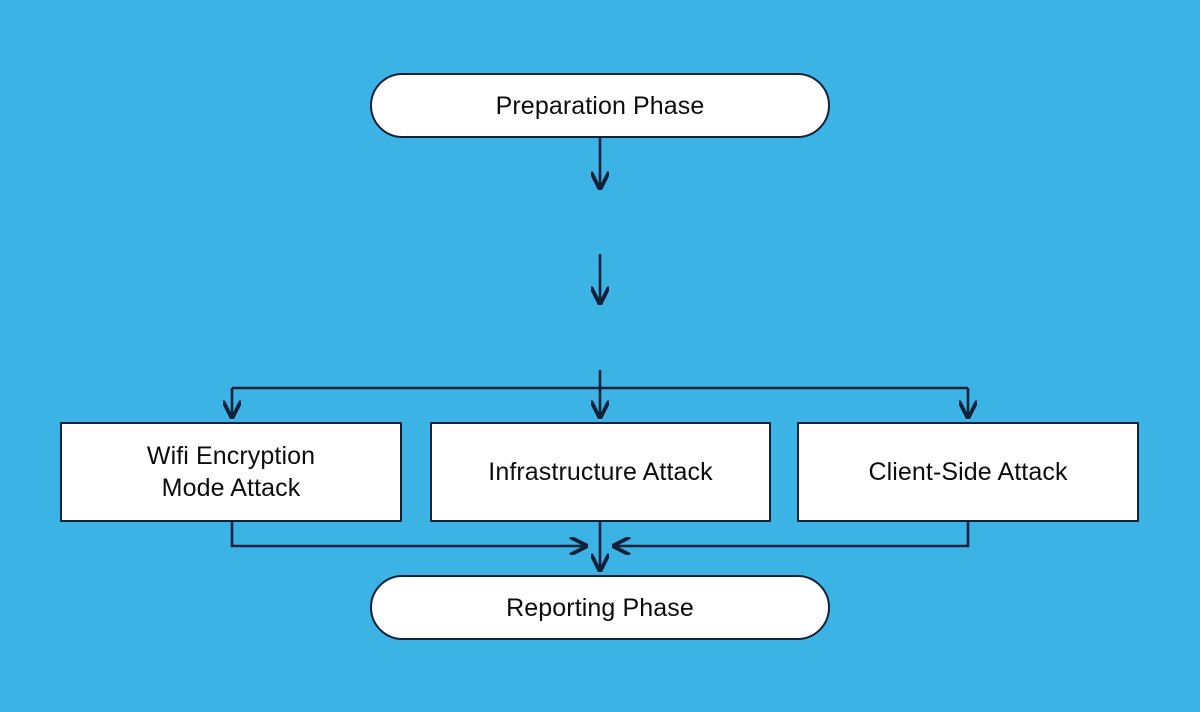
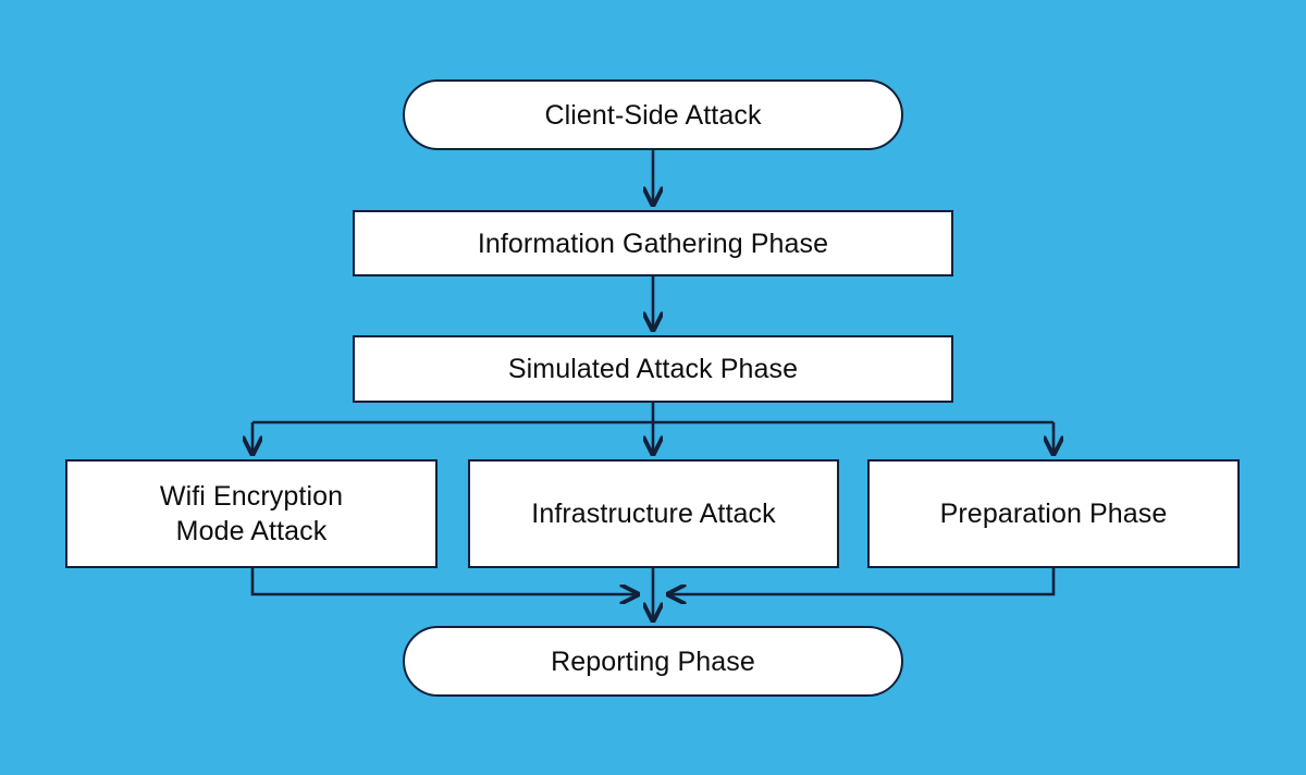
- Preparation Phase
+ Client-Side Attack
+ Information Gathering Phase
+ Simulated Attack Phase
  Wifi Encryption
  Mode Attack
  Infrastructure Attack
- Client-Side Attack
+ Preparation Phase
  Reporting Phase
